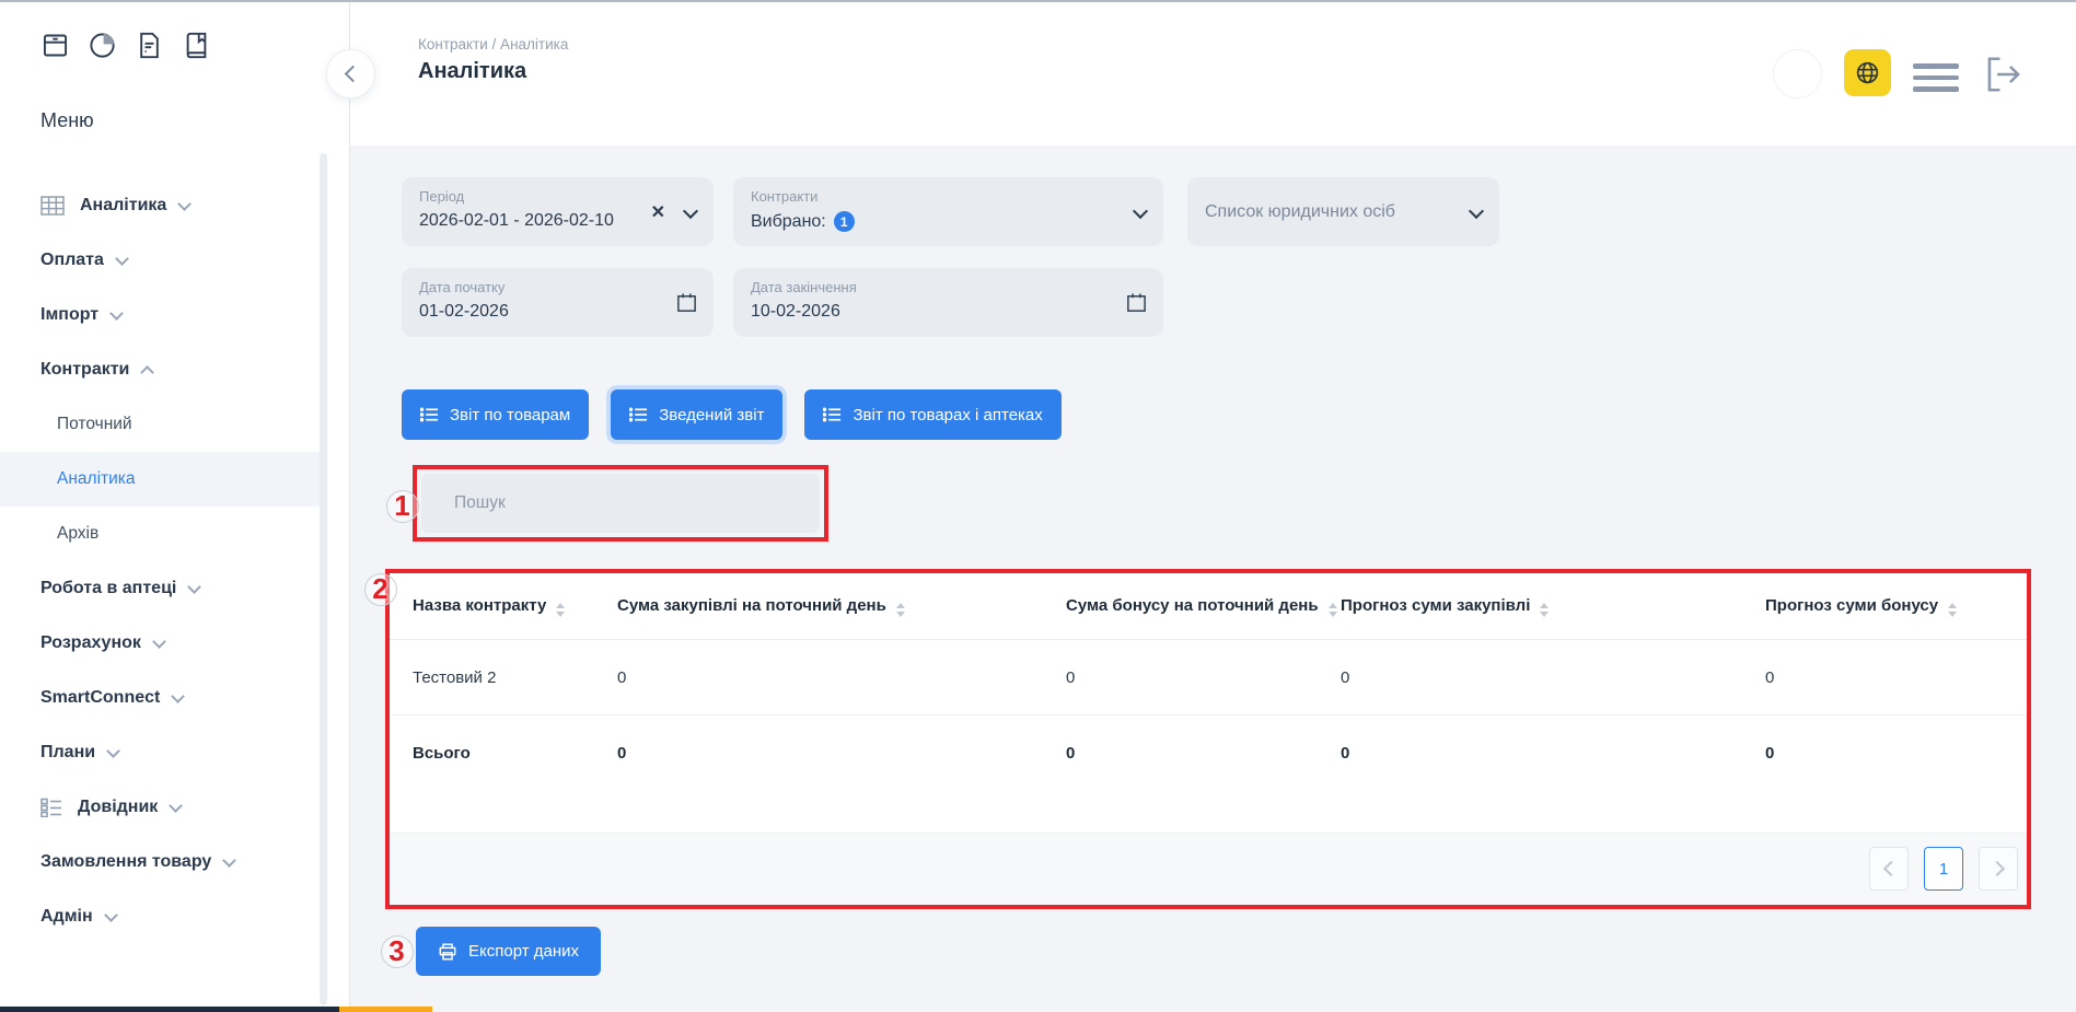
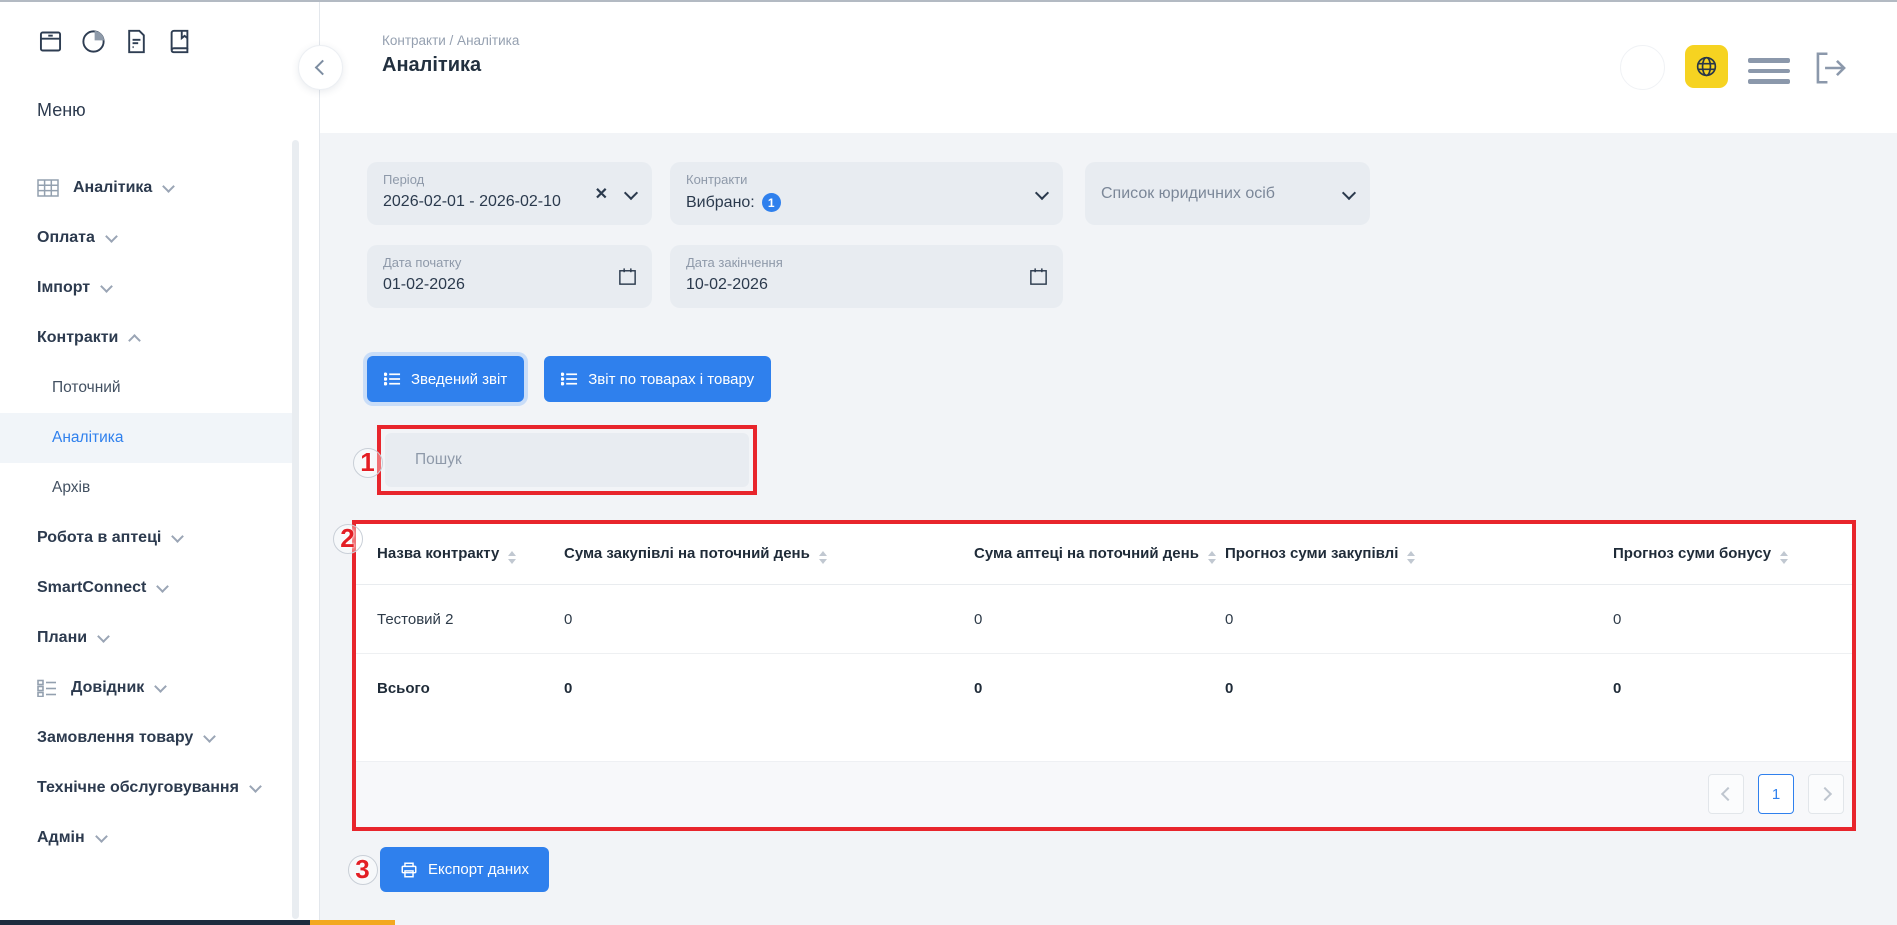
  Меню
  Аналітика
  Оплата
  Імпорт
  Контракти
  Поточний
  Аналітика
  Архів
  Робота в аптеці
- Розрахунок
  SmartConnect
  Плани
  Довідник
  Замовлення товару
+ Технічне обслуговування
  Адмін
  Контракти / Аналітика
  Аналітика
  Період
  2026-02-01 - 2026-02-10
  ✕
  Контракти
  Вибрано:
  1
  Список юридичних осіб
  Дата початку
  01-02-2026
  Дата закінчення
  10-02-2026
- Звіт по товарам
  Зведений звіт
- Звіт по товарах і аптеках
+ Звіт по товарах і товару
  1
  Пошук
  2
- Назва контракту	Сума закупівлі на поточний день	Сума бонусу на поточний день	Прогноз суми закупівлі	Прогноз суми бонусу
+ Назва контракту	Сума закупівлі на поточний день	Сума аптеці на поточний день	Прогноз суми закупівлі	Прогноз суми бонусу
  Тестовий 2	0	0	0	0
  Всього	0	0	0	0
  1
  3
  Експорт даних
